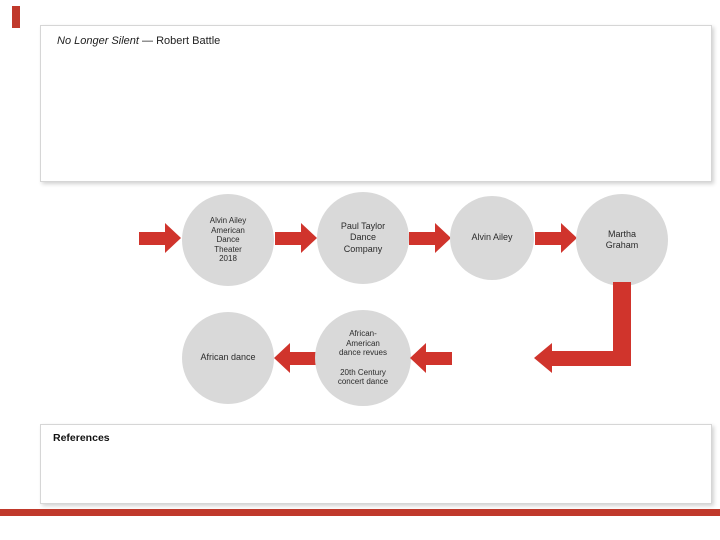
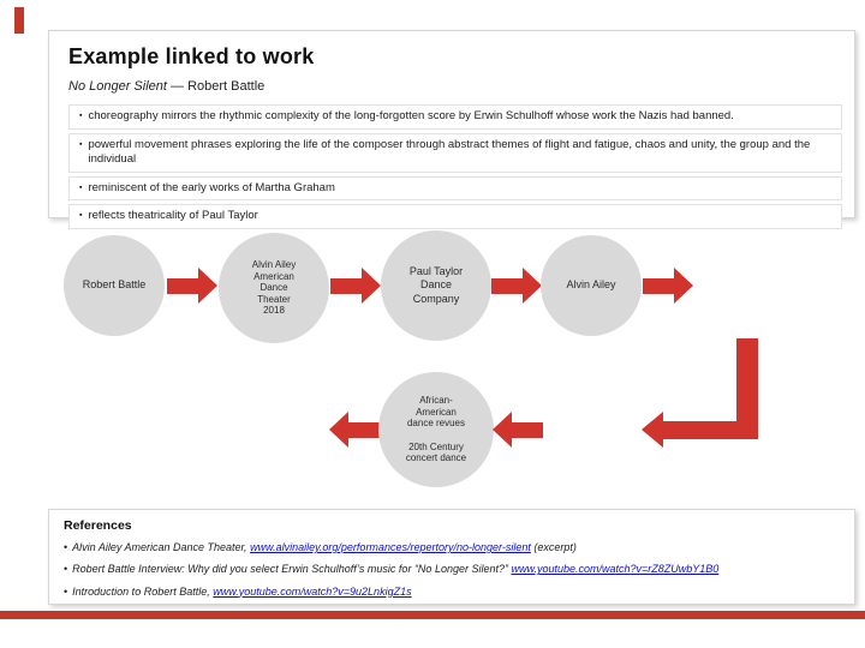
+ Example linked to work
  No Longer Silent — Robert Battle
+ choreography mirrors the rhythmic complexity of the long-forgotten score by Erwin Schulhoff whose work the Nazis had banned.
+ powerful movement phrases exploring the life of the composer through abstract themes of flight and fatigue, chaos and unity, the group and the individual
+ reminiscent of the early works of Martha Graham
+ reflects theatricality of Paul Taylor
+ Robert Battle
  Alvin Ailey
  American
  Dance
  Theater
  2018
  Paul Taylor
  Dance
  Company
  Alvin Ailey
- Martha
- Graham
- African dance
  African-
  American
  dance revues
  20th Century
  concert dance
  References
+ • Alvin Ailey American Dance Theater, www.alvinailey.org/performances/repertory/no-longer-silent (excerpt)
+ • Robert Battle Interview: Why did you select Erwin Schulhoff’s music for “No Longer Silent?” www.youtube.com/watch?v=rZ8ZUwbY1B0
+ • Introduction to Robert Battle, www.youtube.com/watch?v=9u2LnkigZ1s
